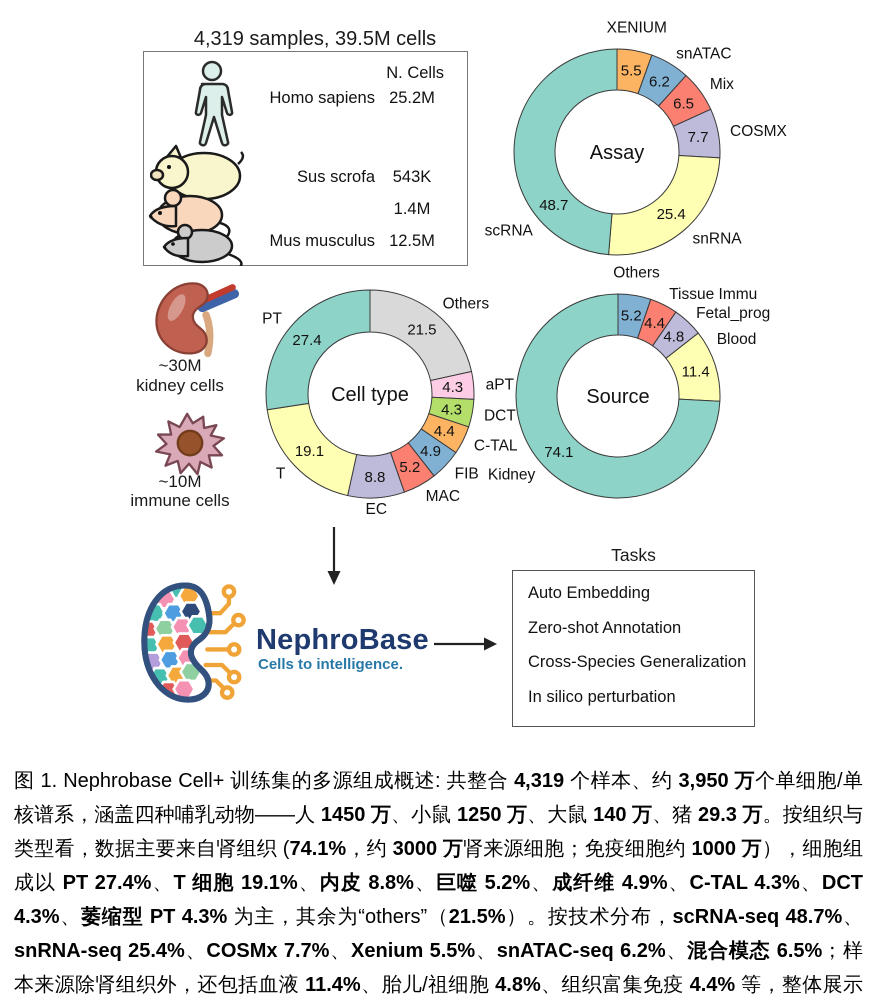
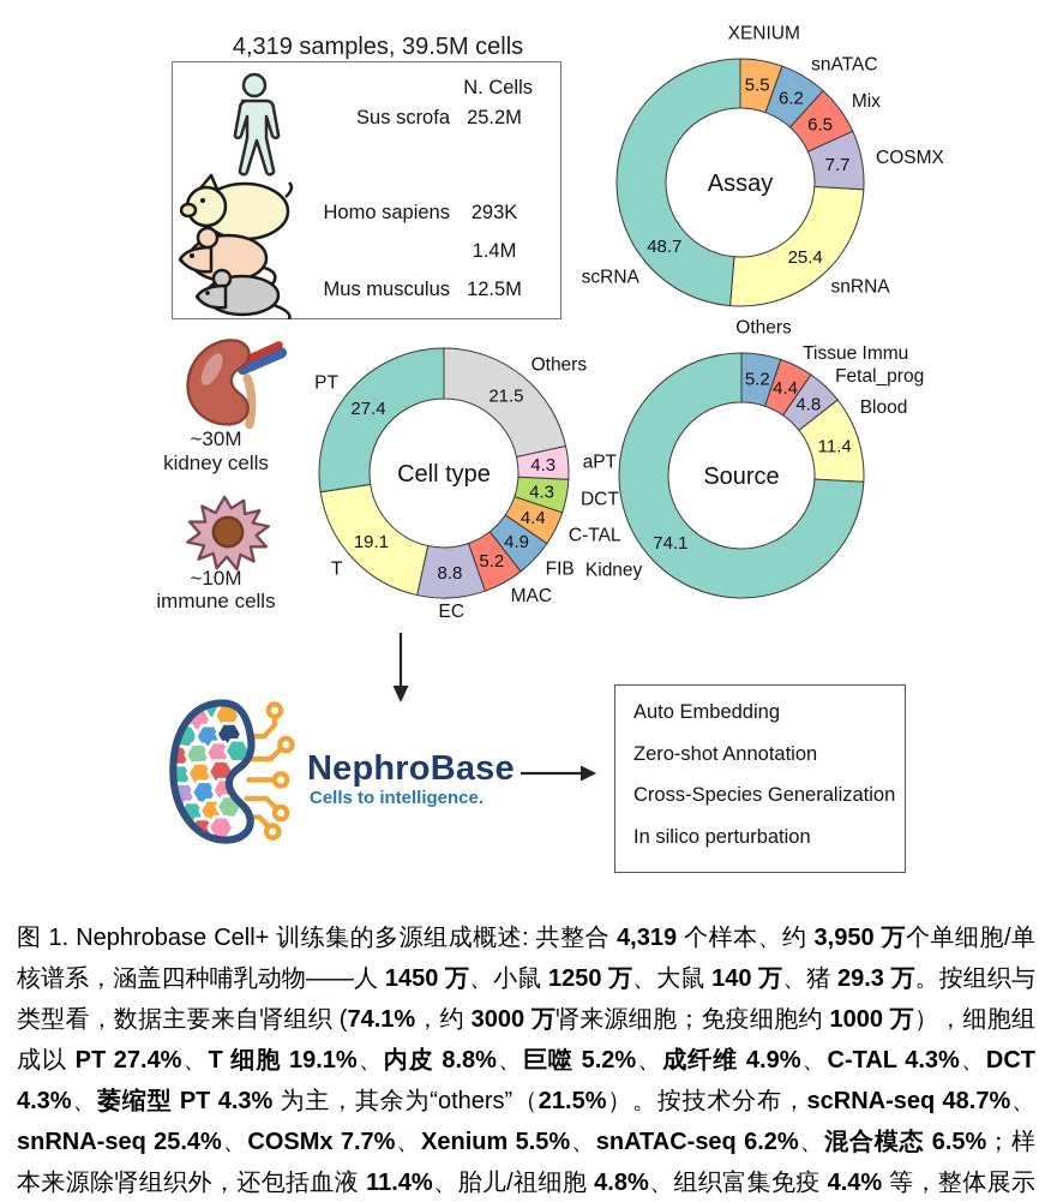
  4,319 samples, 39.5M cells
  N. Cells
- Homo sapiens
+ Sus scrofa
  25.2M
- Sus scrofa
+ Homo sapiens
- 543K
+ 293K
  1.4M
  Mus musculus
  12.5M
  ~30M
  kidney cells
  ~10M
  immune cells
  5.5
  XENIUM
  6.2
  snATAC
  6.5
  Mix
  7.7
  COSMX
  25.4
  snRNA
  48.7
  scRNA
  Assay
  21.5
  Others
  4.3
  aPT
  4.3
  DCT
  4.4
  C-TAL
  4.9
  FIB
  5.2
  MAC
  8.8
  EC
  19.1
  T
  27.4
  PT
  Cell type
  5.2
  Others
  4.4
  Tissue Immu
  4.8
  Fetal_prog
  11.4
  Blood
  74.1
  Kidney
  Source
  NephroBase
  Cells to intelligence.
- Tasks
  Auto Embedding
  Zero-shot Annotation
  Cross-Species Generalization
  In silico perturbation
  图 1. Nephrobase Cell+ 训练集的多源组成概述: 共整合 4,319 个样本、约 3,950 万个单细胞/单核谱系，涵盖四种哺乳动物——人 1450 万、小鼠 1250 万、大鼠 140 万、猪 29.3 万。按组织与类型看，数据主要来自肾组织 (74.1%，约 3000 万肾来源细胞；免疫细胞约 1000 万），细胞组成以 PT 27.4%、T 细胞 19.1%、内皮 8.8%、巨噬 5.2%、成纤维 4.9%、C-TAL 4.3%、DCT 4.3%、萎缩型 PT 4.3% 为主，其余为“others”（21.5%）。按技术分布，scRNA-seq 48.7%、snRNA-seq 25.4%、COSMx 7.7%、Xenium 5.5%、snATAC-seq 6.2%、混合模态 6.5%；样本来源除肾组织外，还包括血液 11.4%、胎儿/祖细胞 4.8%、组织富集免疫 4.4% 等，整体展示
